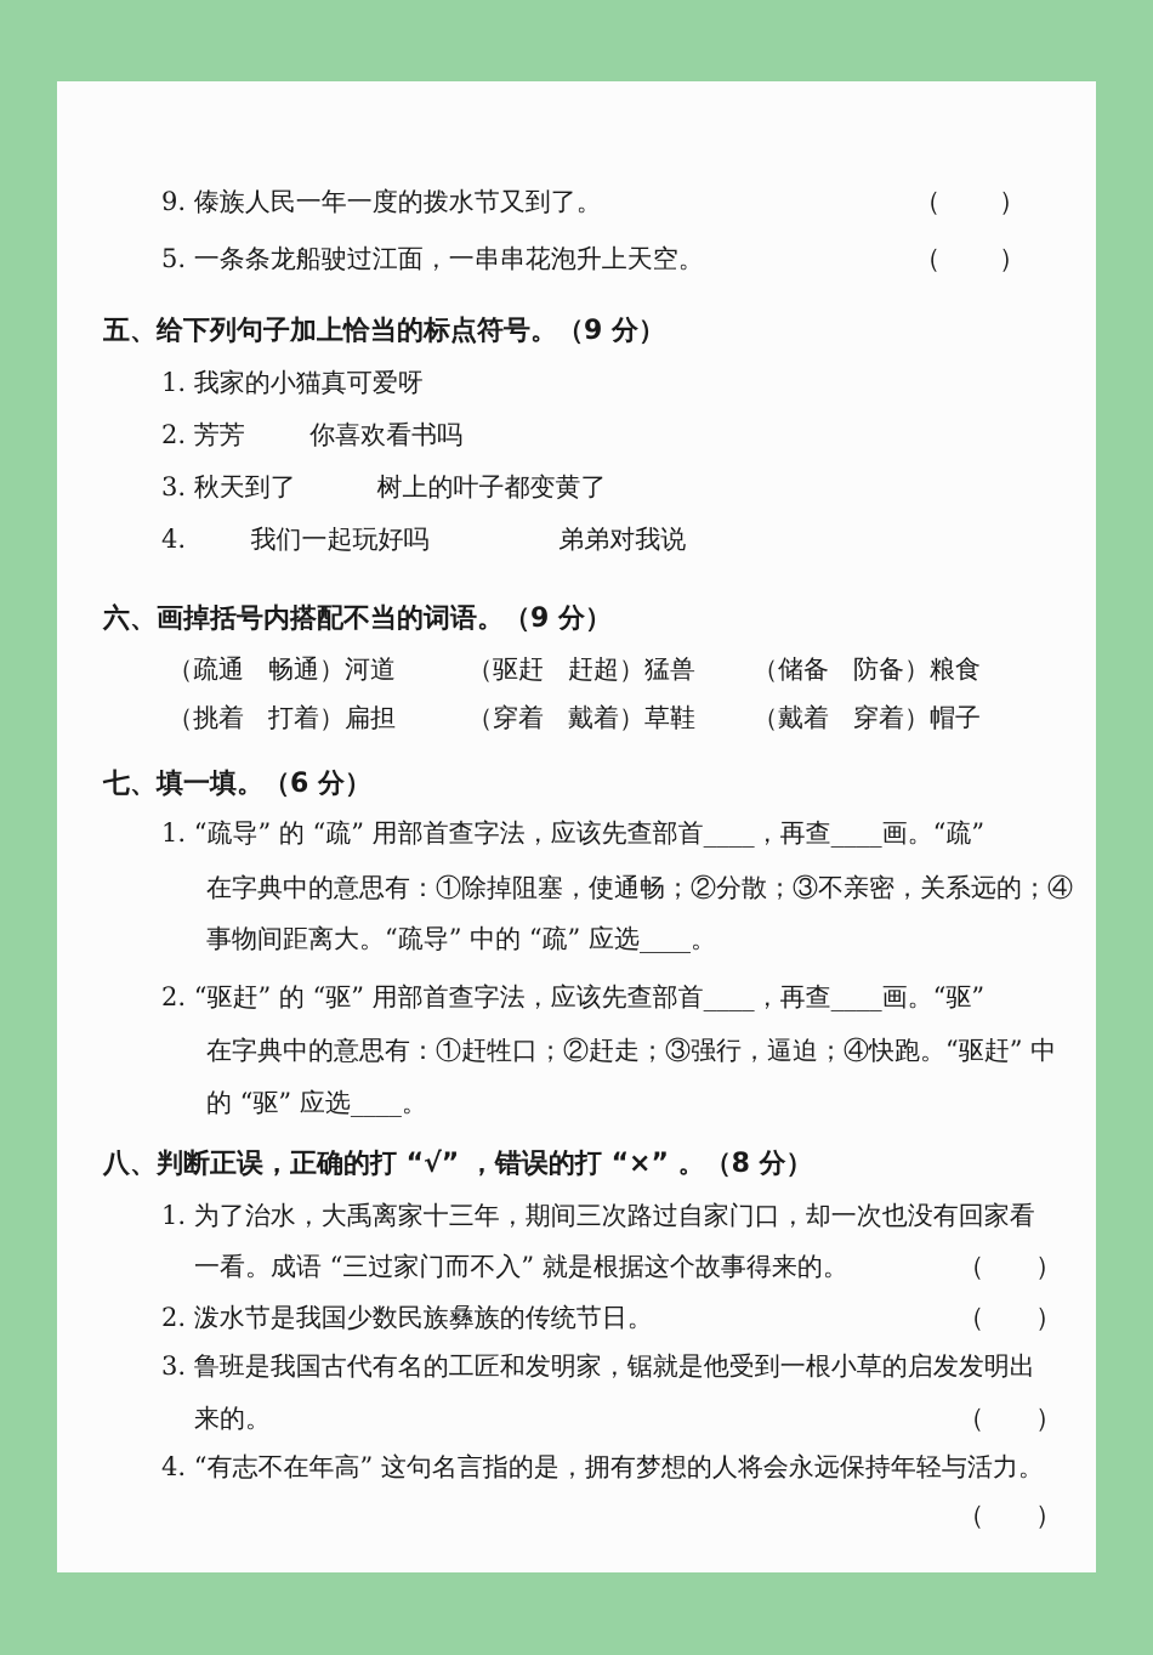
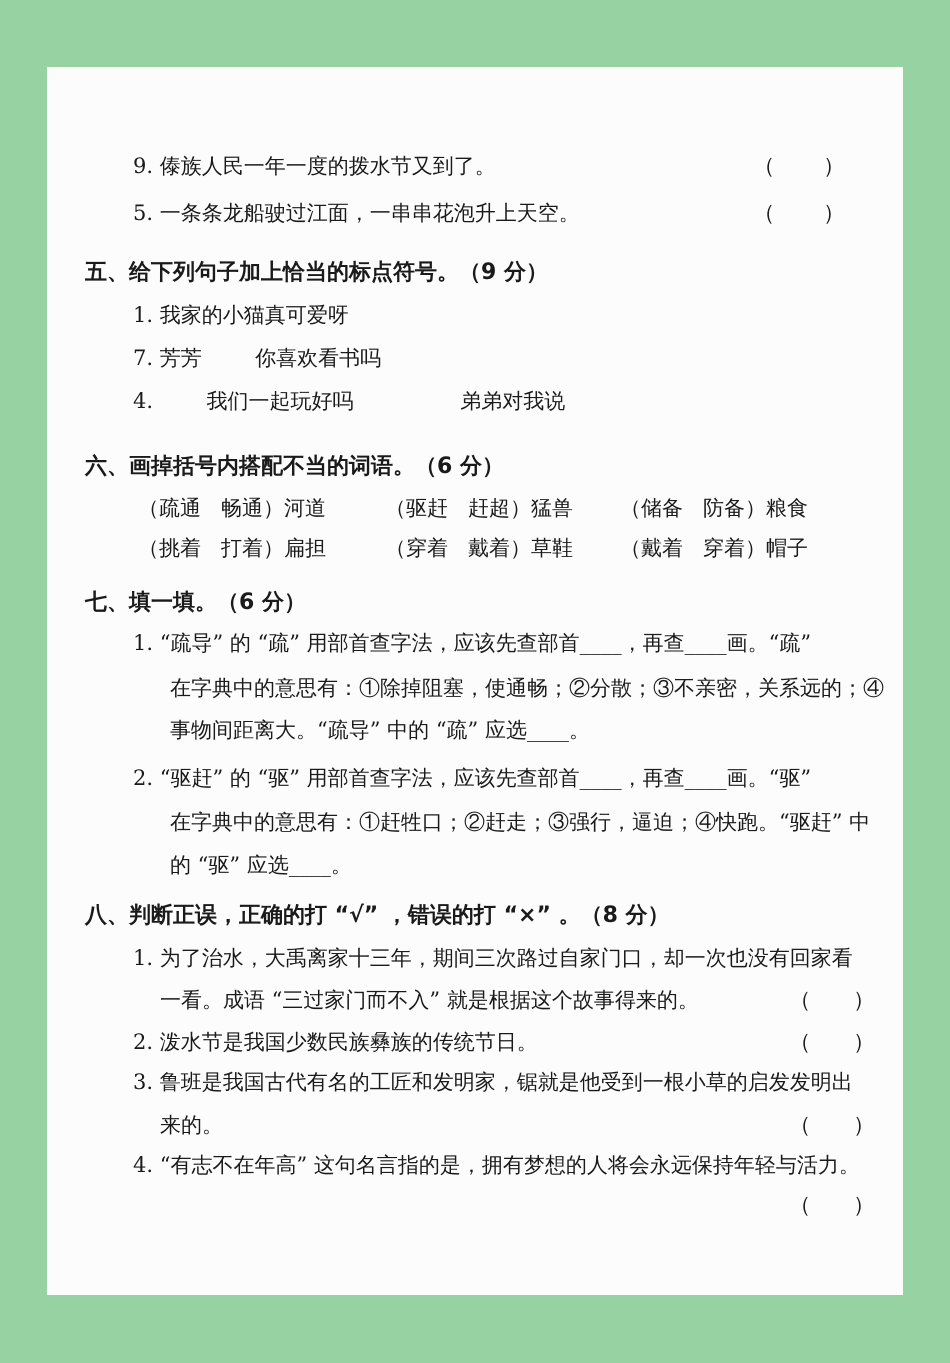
  9. 傣族人民一年一度的拨水节又到了。
  （
  ）
  5. 一条条龙船驶过江面，一串串花泡升上天空。
  （
  ）
  五、给下列句子加上恰当的标点符号。（9 分）
  1. 我家的小猫真可爱呀
- 2. 芳芳 你喜欢看书吗
+ 7. 芳芳 你喜欢看书吗
- 3. 秋天到了 树上的叶子都变黄了
  4. 我们一起玩好吗 弟弟对我说
- 六、画掉括号内搭配不当的词语。（9 分）
+ 六、画掉括号内搭配不当的词语。（6 分）
  （疏通 畅通）河道
  （驱赶 赶超）猛兽
  （储备 防备）粮食
  （挑着 打着）扁担
  （穿着 戴着）草鞋
  （戴着 穿着）帽子
  七、填一填。（6 分）
  1. “疏导” 的 “疏” 用部首查字法，应该先查部首____，再查____画。“疏”
  在字典中的意思有：①除掉阻塞，使通畅；②分散；③不亲密，关系远的；④
  事物间距离大。“疏导” 中的 “疏” 应选____。
  2. “驱赶” 的 “驱” 用部首查字法，应该先查部首____，再查____画。“驱”
  在字典中的意思有：①赶牲口；②赶走；③强行，逼迫；④快跑。“驱赶” 中
  的 “驱” 应选____。
  八、判断正误，正确的打 “√” ，错误的打 “×” 。（8 分）
  1. 为了治水，大禹离家十三年，期间三次路过自家门口，却一次也没有回家看
  一看。成语 “三过家门而不入” 就是根据这个故事得来的。
  （
  ）
  2. 泼水节是我国少数民族彝族的传统节日。
  （
  ）
  3. 鲁班是我国古代有名的工匠和发明家，锯就是他受到一根小草的启发发明出
  来的。
  （
  ）
  4. “有志不在年高” 这句名言指的是，拥有梦想的人将会永远保持年轻与活力。
  （
  ）
